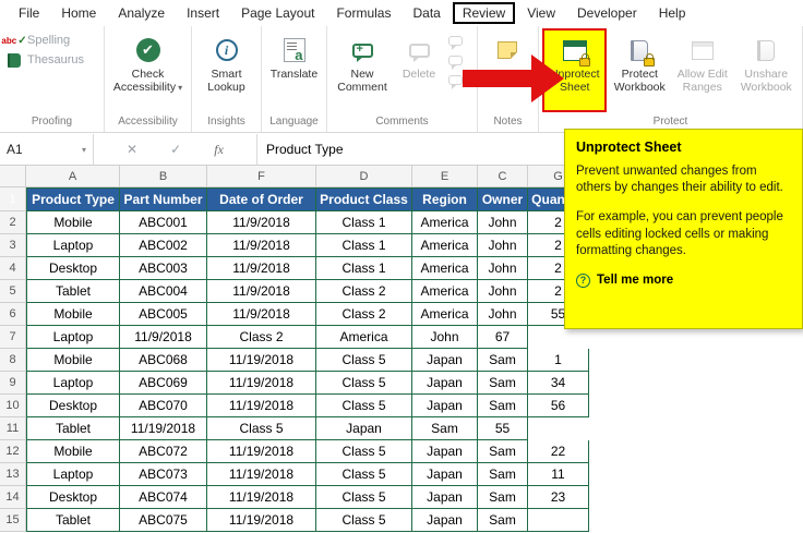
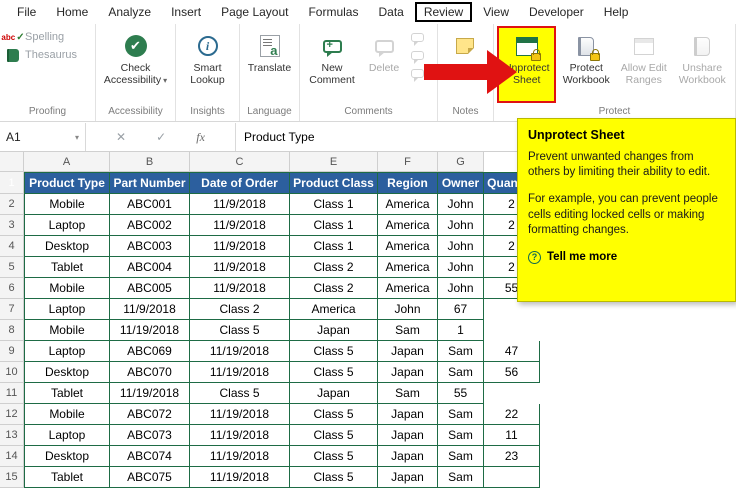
  File
  Home
  Analyze
  Insert
  Page Layout
  Formulas
  Data
  Review
  View
  Developer
  Help
  abc
  Spelling
  Thesaurus
  Proofing
  ✔
  Check Accessibility
  Accessibility
  i
  Smart Lookup
  Insights
  Translate
  Language
  New Comment
  Delete
  Comments
  Notes
  Unprotect Sheet
  Protect Workbook
  Allow Edit Ranges
  Unshare Workbook
  Protect
  A1
  ▾
  ✕
  ✓
  fx
  Product Type
  A
  B
- F
+ C
- D
  E
- C
+ F
  G
  Product Type
  Part Number
  Date of Order
  Product Class
  Region
  Owner
  2
  Mobile
  ABC001
  11/9/2018
  Class 1
  America
  John
  2
  3
  Laptop
  ABC002
  11/9/2018
  Class 1
  America
  John
  2
  4
  Desktop
  ABC003
  11/9/2018
  Class 1
  America
  John
  2
  5
  Tablet
  ABC004
  11/9/2018
  Class 2
  America
  John
  2
  6
  Mobile
  ABC005
  11/9/2018
  Class 2
  America
  John
  55
  7
  Laptop
  11/9/2018
  Class 2
  America
  John
  67
  8
  Mobile
- ABC068
  11/19/2018
  Class 5
  Japan
  Sam
  1
  9
  Laptop
  ABC069
  11/19/2018
  Class 5
  Japan
  Sam
- 34
+ 47
  10
  Desktop
  ABC070
  11/19/2018
  Class 5
  Japan
  Sam
  56
  11
  Tablet
  11/19/2018
  Class 5
  Japan
  Sam
  55
  12
  Mobile
  ABC072
  11/19/2018
  Class 5
  Japan
  Sam
  22
  13
  Laptop
  ABC073
  11/19/2018
  Class 5
  Japan
  Sam
  11
  14
  Desktop
  ABC074
  11/19/2018
  Class 5
  Japan
  Sam
  23
  15
  Tablet
  ABC075
  11/19/2018
  Class 5
  Japan
  Sam
  Unprotect Sheet
- Prevent unwanted changes from others by changes their ability to edit.
+ Prevent unwanted changes from others by limiting their ability to edit.
  For example, you can prevent people cells editing locked cells or making formatting changes.
  ?
  Tell me more
